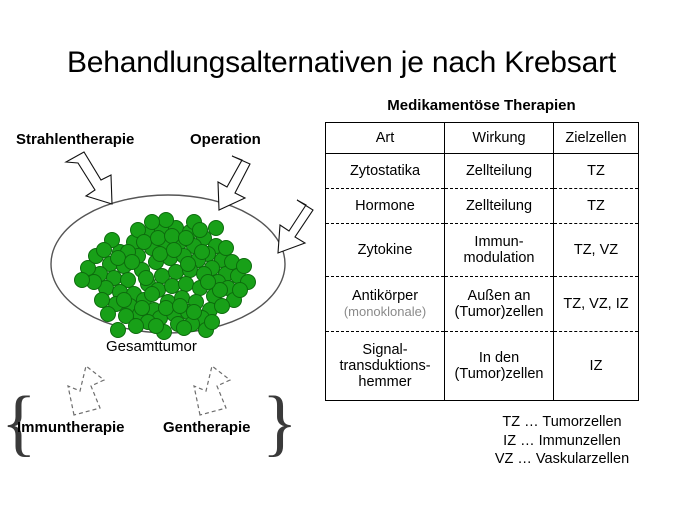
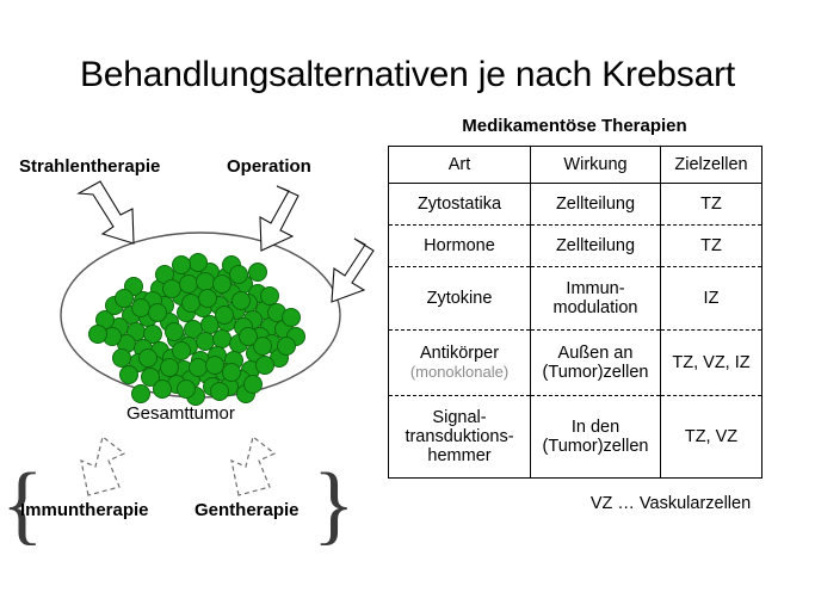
  Behandlungsalternativen je nach Krebsart
  Strahlentherapie
  Operation
  Gesamttumor
  {
  }
  Immuntherapie
  Gentherapie
  Medikamentöse Therapien
  Art	Wirkung	Zielzellen
  Zytostatika	Zellteilung	TZ
  Hormone	Zellteilung	TZ
- Zytokine	Immun- modulation	TZ, VZ
+ Zytokine	Immun- modulation	IZ
  Antikörper (monoklonale)	Außen an (Tumor)zellen	TZ, VZ, IZ
- Signal- transduktions- hemmer	In den (Tumor)zellen	IZ
+ Signal- transduktions- hemmer	In den (Tumor)zellen	TZ, VZ
- TZ … Tumorzellen
- IZ … Immunzellen
  VZ … Vaskularzellen
